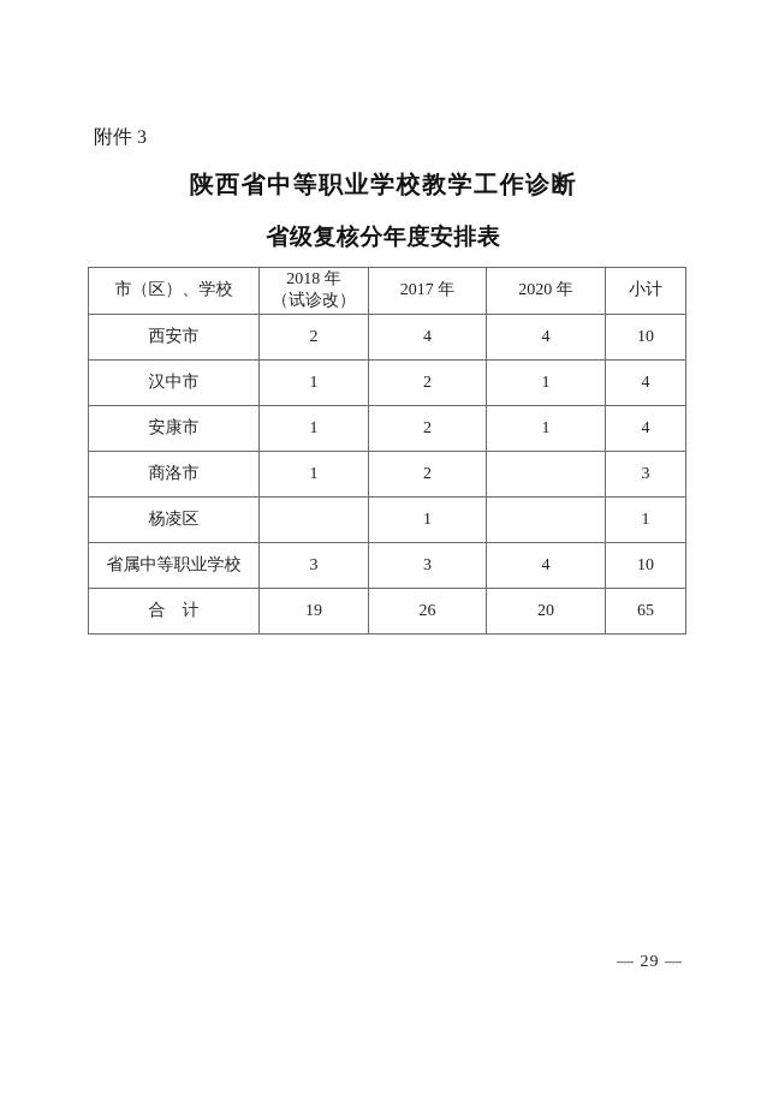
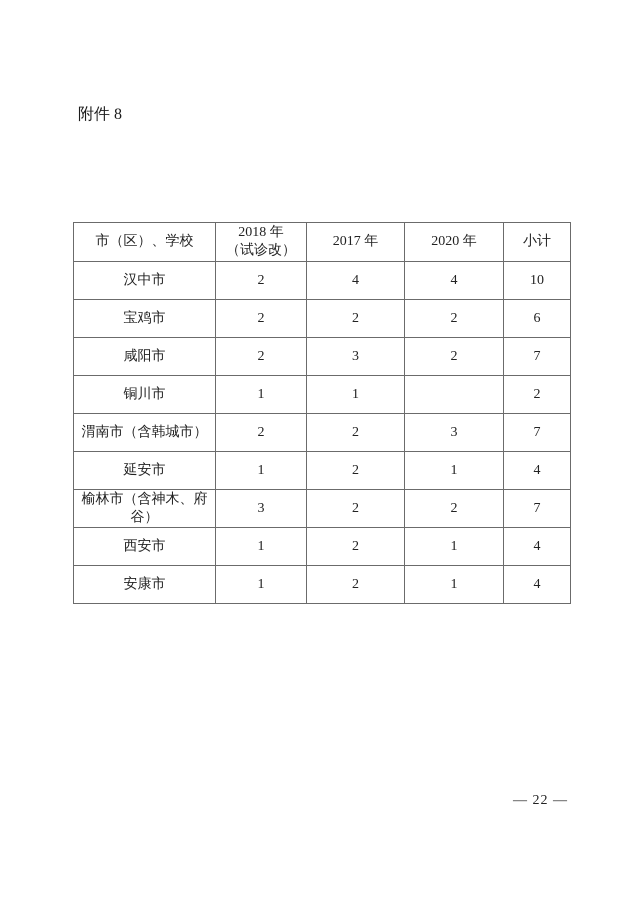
- 附件 3
+ 附件 8
- 陕西省中等职业学校教学工作诊断
- 省级复核分年度安排表
  市（区）、学校	2018 年 （试诊改）	2017 年	2020 年	小计
- 西安市	2	4	4	10
+ 汉中市	2	4	4	10
+ 宝鸡市	2	2	2	6
+ 咸阳市	2	3	2	7
+ 铜川市	1	1		2
+ 渭南市（含韩城市）	2	2	3	7
+ 延安市	1	2	1	4
+ 榆林市（含神木、府谷）	3	2	2	7
- 汉中市	1	2	1	4
+ 西安市	1	2	1	4
  安康市	1	2	1	4
- 商洛市	1	2		3
- 杨凌区		1		1
- 省属中等职业学校	3	3	4	10
- 合 计	19	26	20	65
- — 29 —
+ — 22 —
